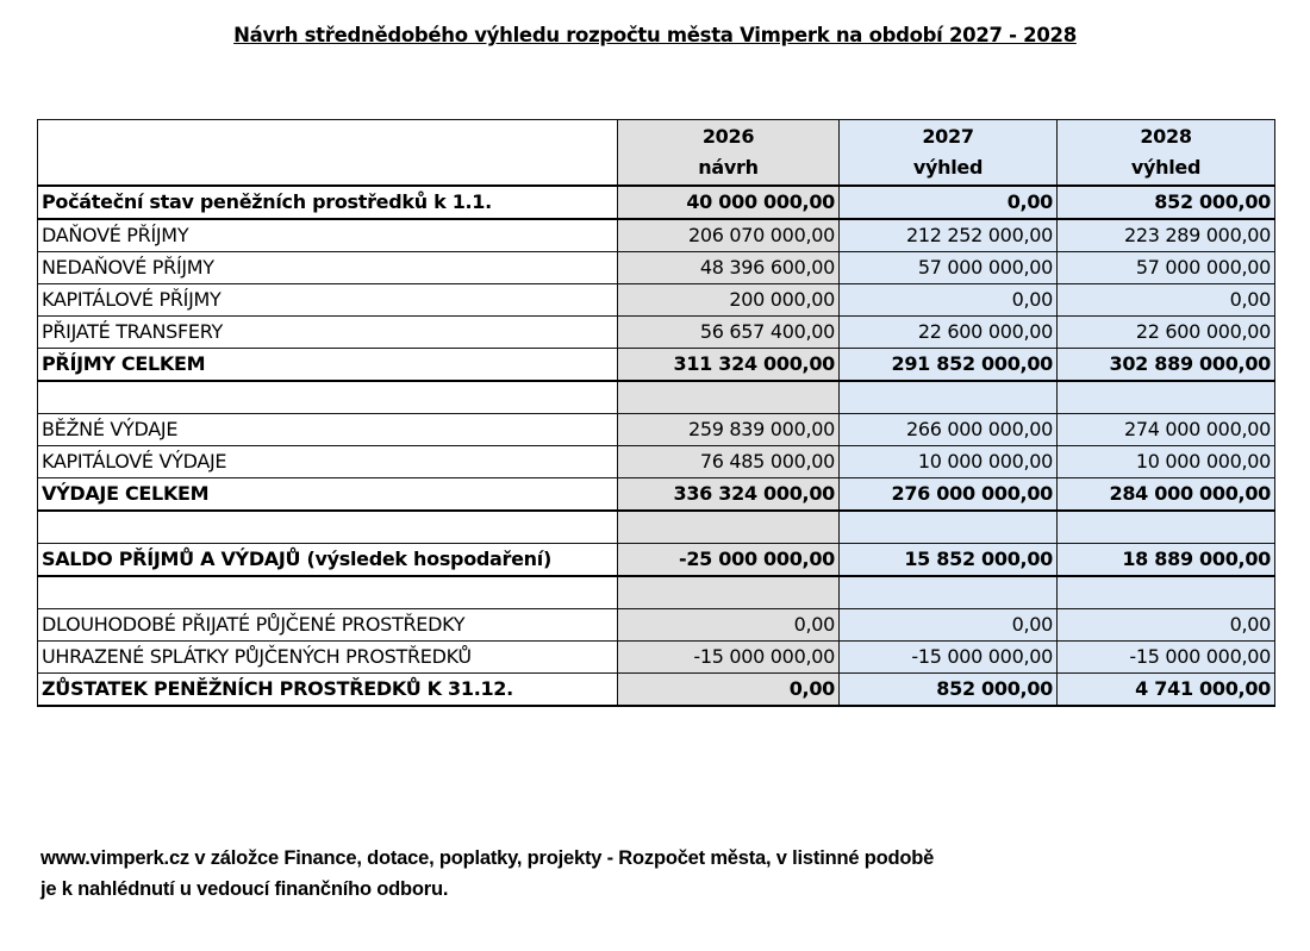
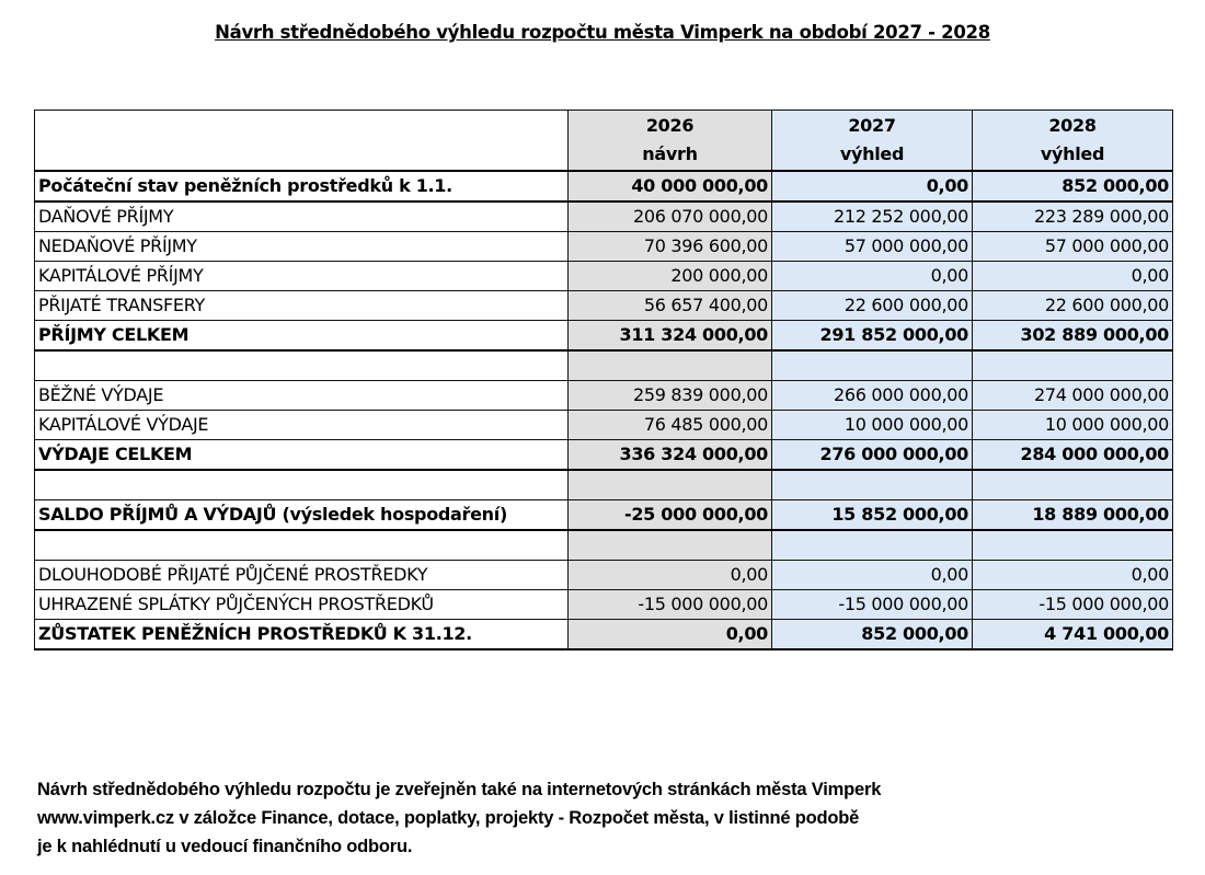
  Návrh střednědobého výhledu rozpočtu města Vimperk na období 2027 - 2028
  	2026návrh	2027výhled	2028výhled
  Počáteční stav peněžních prostředků k 1.1.	40 000 000,00	0,00	852 000,00
  DAŇOVÉ PŘÍJMY	206 070 000,00	212 252 000,00	223 289 000,00
- NEDAŇOVÉ PŘÍJMY	48 396 600,00	57 000 000,00	57 000 000,00
+ NEDAŇOVÉ PŘÍJMY	70 396 600,00	57 000 000,00	57 000 000,00
  KAPITÁLOVÉ PŘÍJMY	200 000,00	0,00	0,00
  PŘIJATÉ TRANSFERY	56 657 400,00	22 600 000,00	22 600 000,00
  PŘÍJMY CELKEM	311 324 000,00	291 852 000,00	302 889 000,00
  BĚŽNÉ VÝDAJE	259 839 000,00	266 000 000,00	274 000 000,00
  KAPITÁLOVÉ VÝDAJE	76 485 000,00	10 000 000,00	10 000 000,00
  VÝDAJE CELKEM	336 324 000,00	276 000 000,00	284 000 000,00
  SALDO PŘÍJMŮ A VÝDAJŮ (výsledek hospodaření)	-25 000 000,00	15 852 000,00	18 889 000,00
  DLOUHODOBÉ PŘIJATÉ PŮJČENÉ PROSTŘEDKY	0,00	0,00	0,00
  UHRAZENÉ SPLÁTKY PŮJČENÝCH PROSTŘEDKŮ	-15 000 000,00	-15 000 000,00	-15 000 000,00
  ZŮSTATEK PENĚŽNÍCH PROSTŘEDKŮ K 31.12.	0,00	852 000,00	4 741 000,00
+ Návrh střednědobého výhledu rozpočtu je zveřejněn také na internetových stránkách města Vimperk
  www.vimperk.cz v záložce Finance, dotace, poplatky, projekty - Rozpočet města, v listinné podobě
  je k nahlédnutí u vedoucí finančního odboru.
